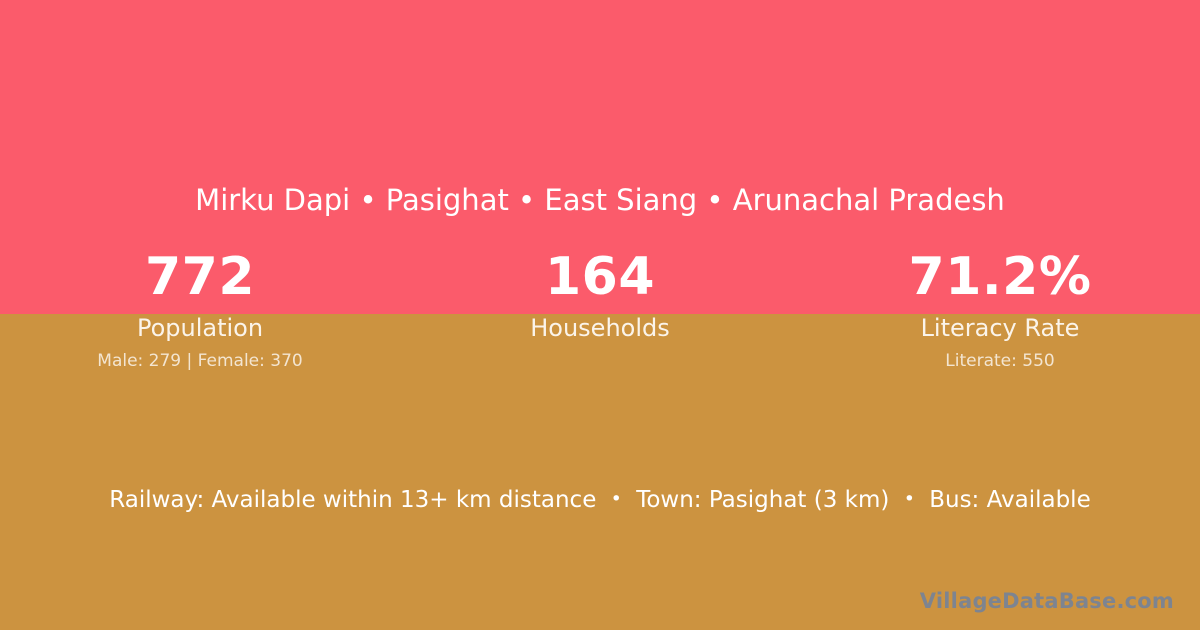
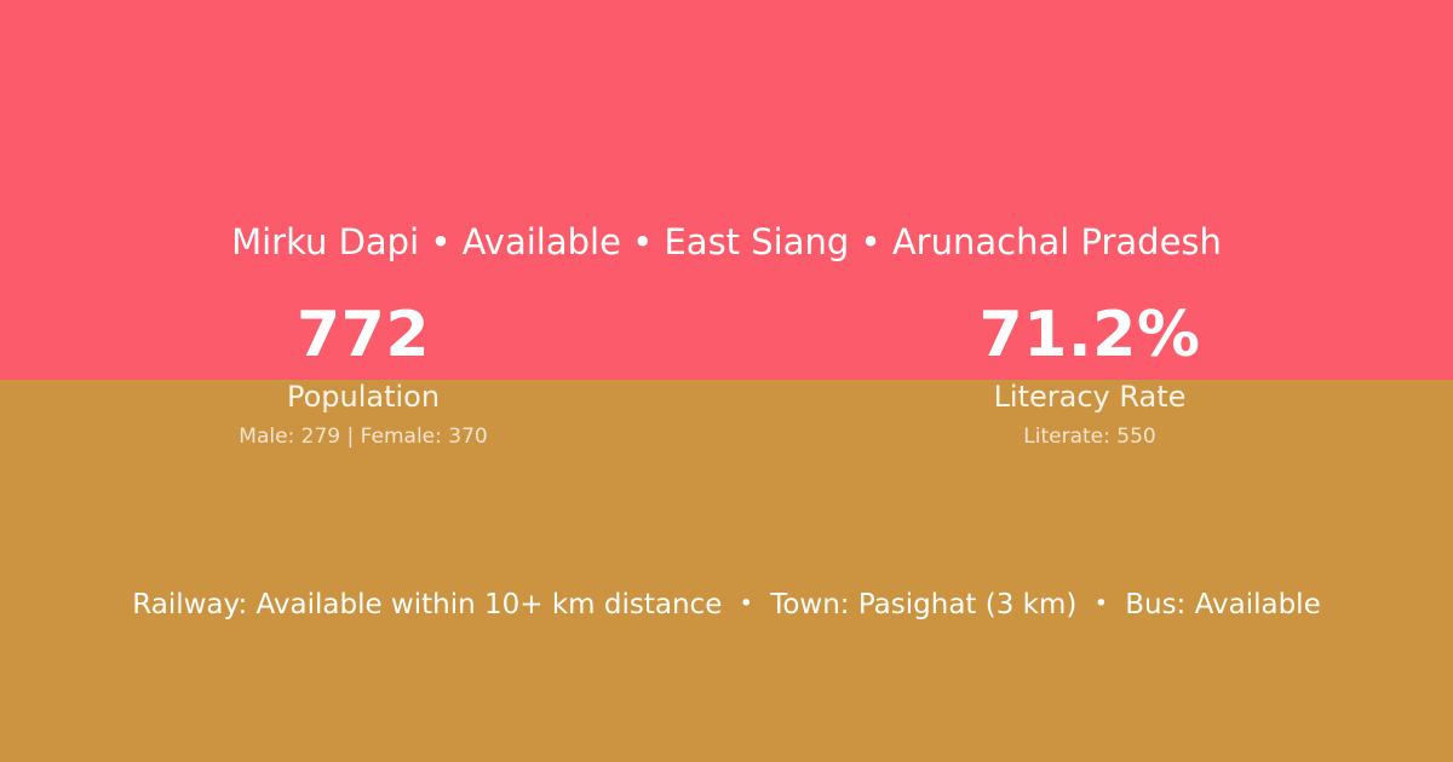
- Mirku Dapi • Pasighat • East Siang • Arunachal Pradesh
+ Mirku Dapi • Available • East Siang • Arunachal Pradesh
  772
  Population
  Male: 279 | Female: 370
- 164
- Households
  71.2%
  Literacy Rate
  Literate: 550
- Railway: Available within 13+ km distance • Town: Pasighat (3 km) • Bus: Available
+ Railway: Available within 10+ km distance • Town: Pasighat (3 km) • Bus: Available
- VillageDataBase.com
